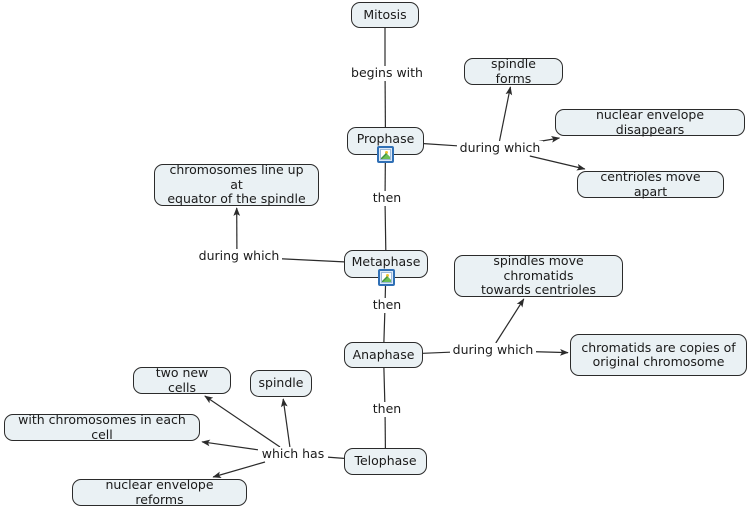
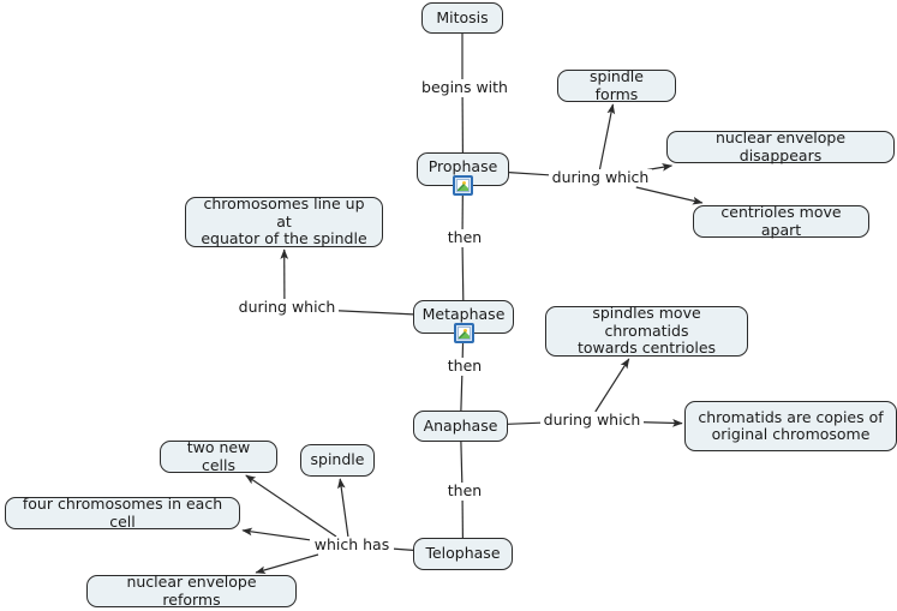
  Mitosis
  Prophase
  Metaphase
  Anaphase
  Telophase
  spindle forms
  nuclear envelope disappears
  centrioles move apart
  chromosomes line up at
  equator of the spindle
  spindles move chromatids
  towards centrioles
  chromatids are copies of
  original chromosome
  two new cells
  spindle
- with chromosomes in each cell
+ four chromosomes in each cell
  nuclear envelope reforms
  begins with
  during which
  then
  during which
  then
  during which
  then
  which has
